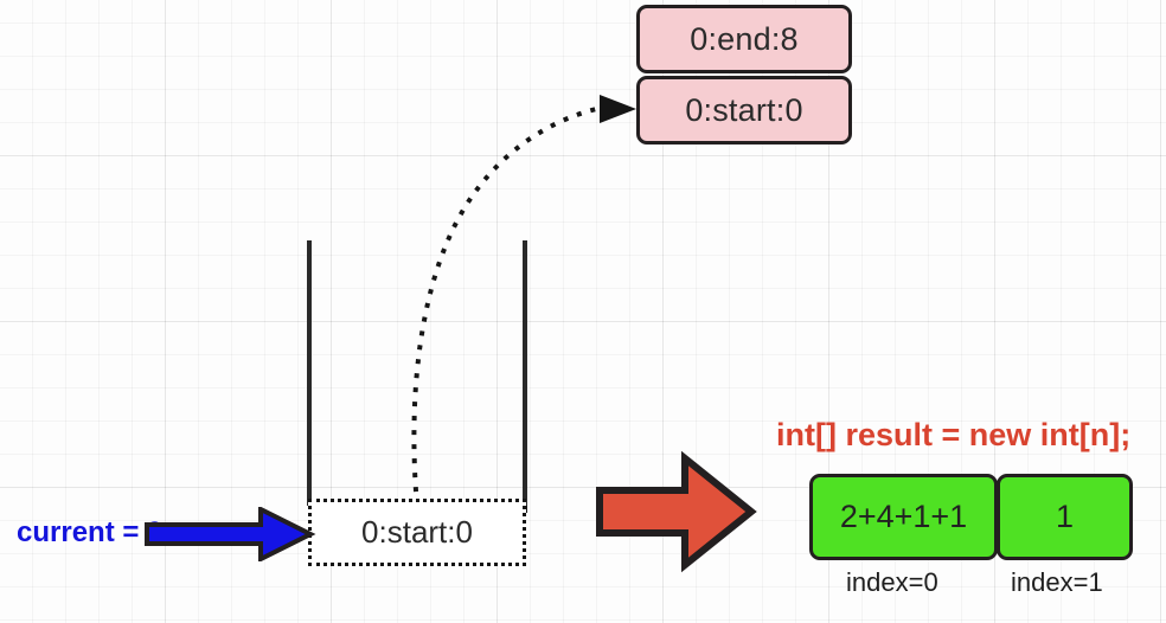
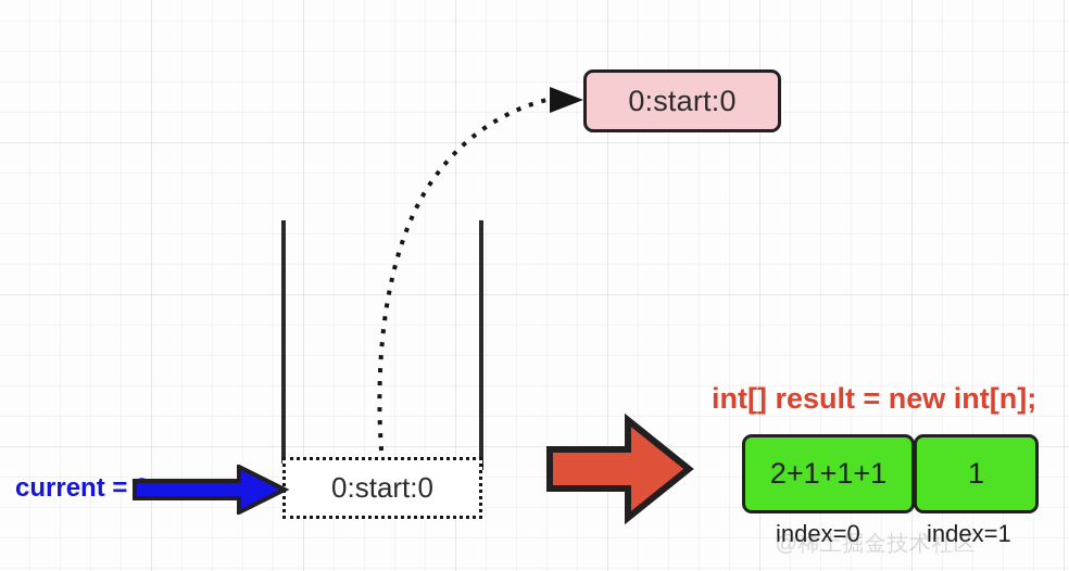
- 0:end:8
  0:start:0
  0:start:0
  current =
  int[] result = new int[n];
- 2+4+1+1
+ 2+1+1+1
  1
  index=0
  index=1
+ @稀土掘金技术社区
